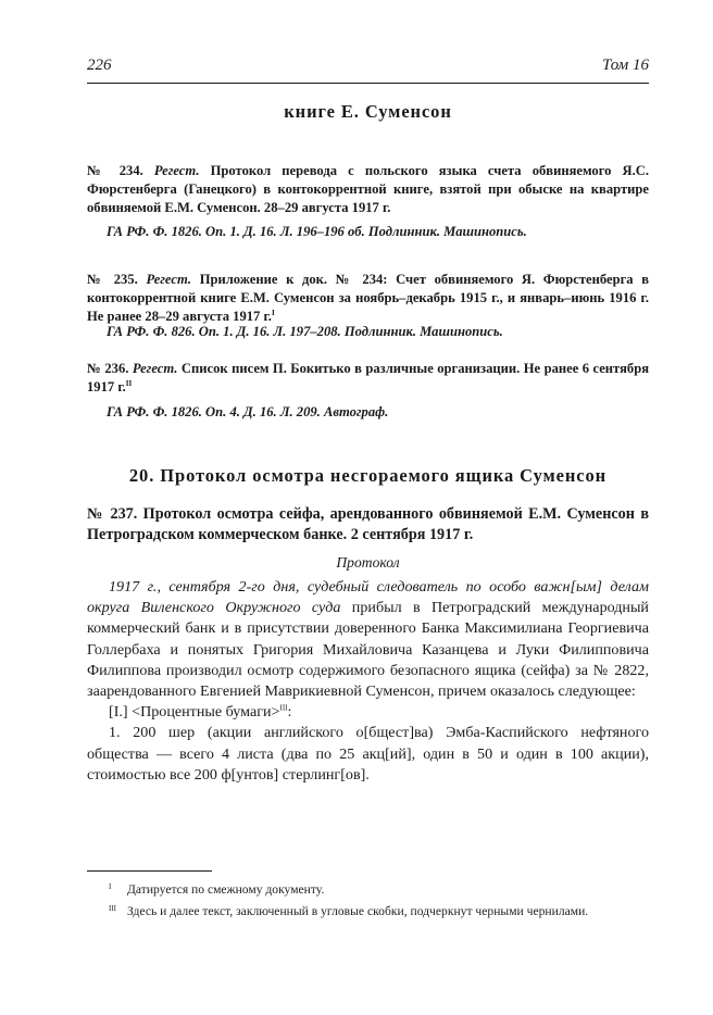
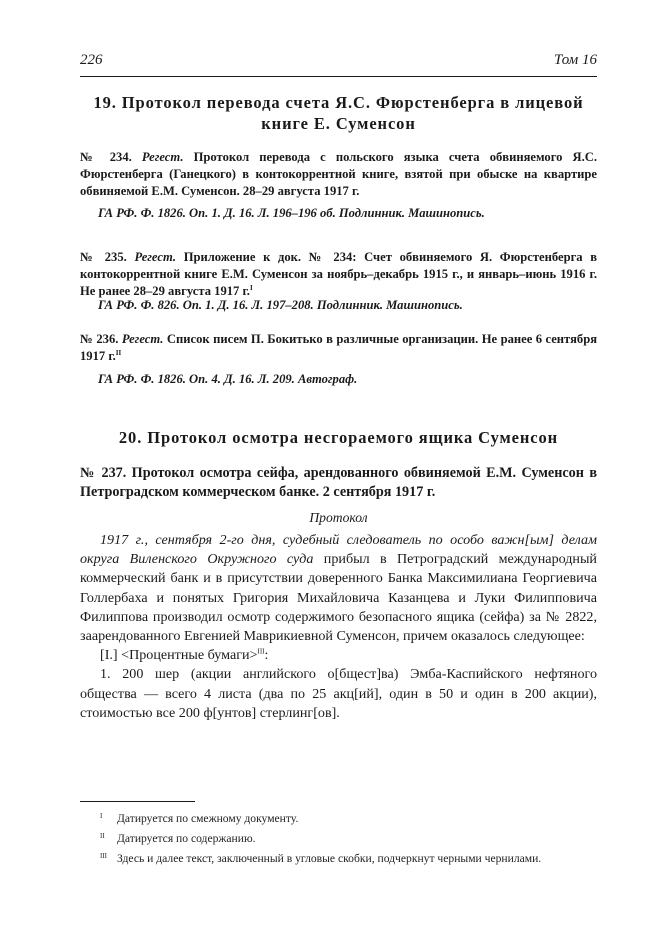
  226
  Том 16
+ 19. Протокол перевода счета Я.С. Фюрстенберга в лицевой
  книге Е. Суменсон
  № 234. Регест. Протокол перевода с польского языка счета обвиняемого Я.С. Фюрстенберга (Ганецкого) в контокоррентной книге, взятой при обыске на квартире обвиняемой Е.М. Суменсон. 28–29 августа 1917 г.
  ГА РФ. Ф. 1826. Оп. 1. Д. 16. Л. 196–196 об. Подлинник. Машинопись.
  № 235. Регест. Приложение к док. № 234: Счет обвиняемого Я. Фюрстенберга в контокоррентной книге Е.М. Суменсон за ноябрь–декабрь 1915 г., и январь–июнь 1916 г. Не ранее 28–29 августа 1917 г.I
  ГА РФ. Ф. 826. Оп. 1. Д. 16. Л. 197–208. Подлинник. Машинопись.
  № 236. Регест. Список писем П. Бокитько в различные организации. Не ранее 6 сентября 1917 г.II
  ГА РФ. Ф. 1826. Оп. 4. Д. 16. Л. 209. Автограф.
  20. Протокол осмотра несгораемого ящика Суменсон
  № 237. Протокол осмотра сейфа, арендованного обвиняемой Е.М. Суменсон в Петроградском коммерческом банке. 2 сентября 1917 г.
  Протокол
  1917 г., сентября 2-го дня, судебный следователь по особо важн[ым] делам округа Виленского Окружного суда прибыл в Петроградский международный коммерческий банк и в присутствии доверенного Банка Максимилиана Георгиевича Голлербаха и понятых Григория Михайловича Казанцева и Луки Филипповича Филиппова производил осмотр содержимого безопасного ящика (сейфа) за № 2822, заарендованного Евгенией Маврикиевной Суменсон, причем оказалось следующее:
  [I.] <Процентные бумаги>III:
- 1. 200 шер (акции английского о[бщест]ва) Эмба-Каспийского нефтяного общества — всего 4 листа (два по 25 акц[ий], один в 50 и один в 100 акции), стоимостью все 200 ф[унтов] стерлинг[ов].
+ 1. 200 шер (акции английского о[бщест]ва) Эмба-Каспийского нефтяного общества — всего 4 листа (два по 25 акц[ий], один в 50 и один в 200 акции), стоимостью все 200 ф[унтов] стерлинг[ов].
  I
  Датируется по смежному документу.
+ II
+ Датируется по содержанию.
  III
  Здесь и далее текст, заключенный в угловые скобки, подчеркнут черными чернилами.
